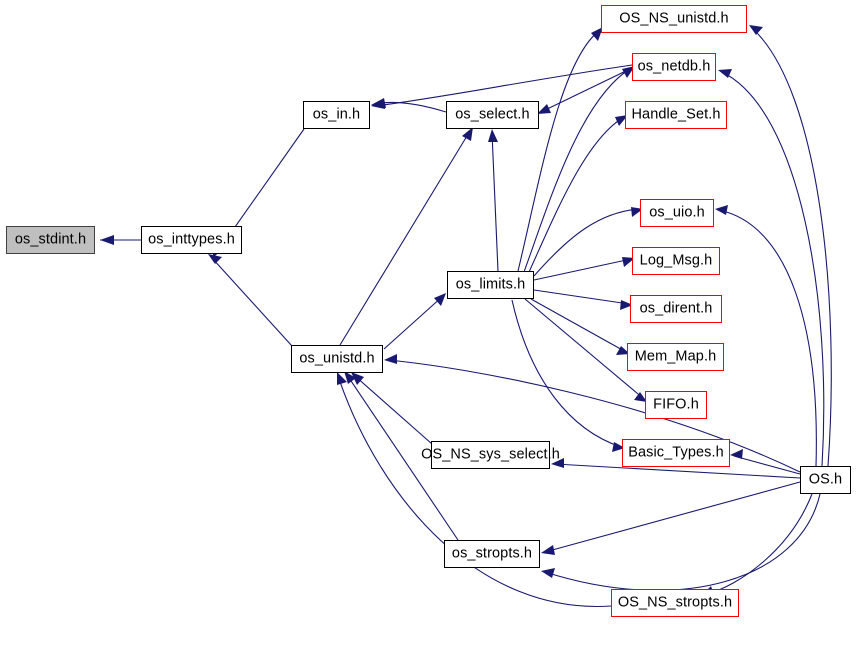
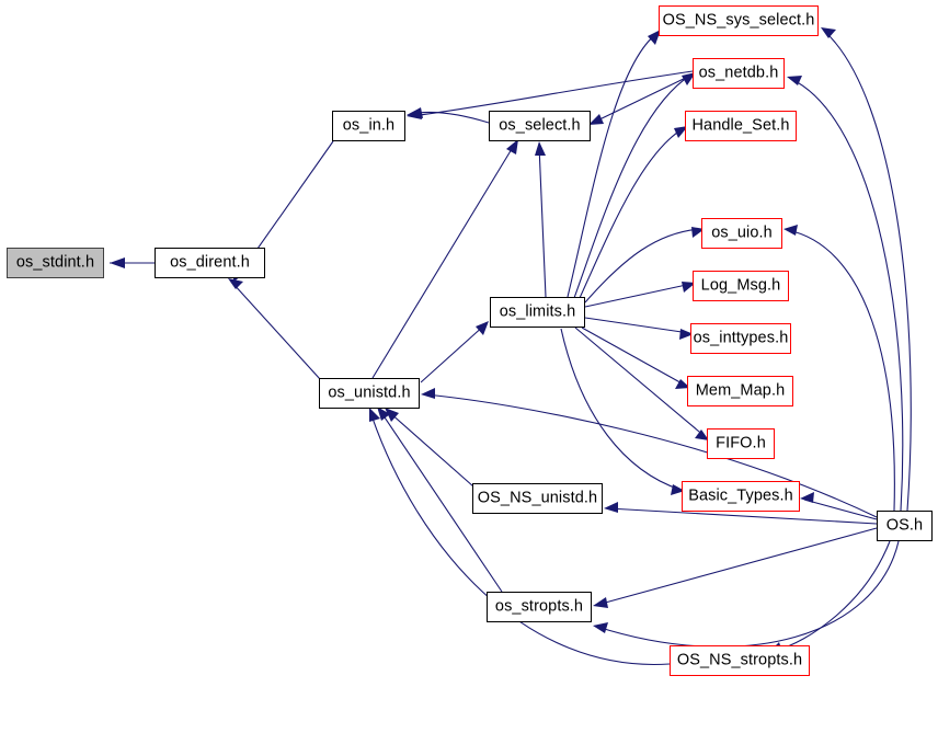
  os_stdint.h
- os_inttypes.h
+ os_dirent.h
  os_in.h
  os_select.h
- OS_NS_unistd.h
+ OS_NS_sys_select.h
  os_netdb.h
  Handle_Set.h
  os_unistd.h
  os_limits.h
  os_uio.h
  Log_Msg.h
- os_dirent.h
+ os_inttypes.h
  Mem_Map.h
  FIFO.h
  Basic_Types.h
- OS_NS_sys_select.h
+ OS_NS_unistd.h
  os_stropts.h
  OS_NS_stropts.h
  OS.h
